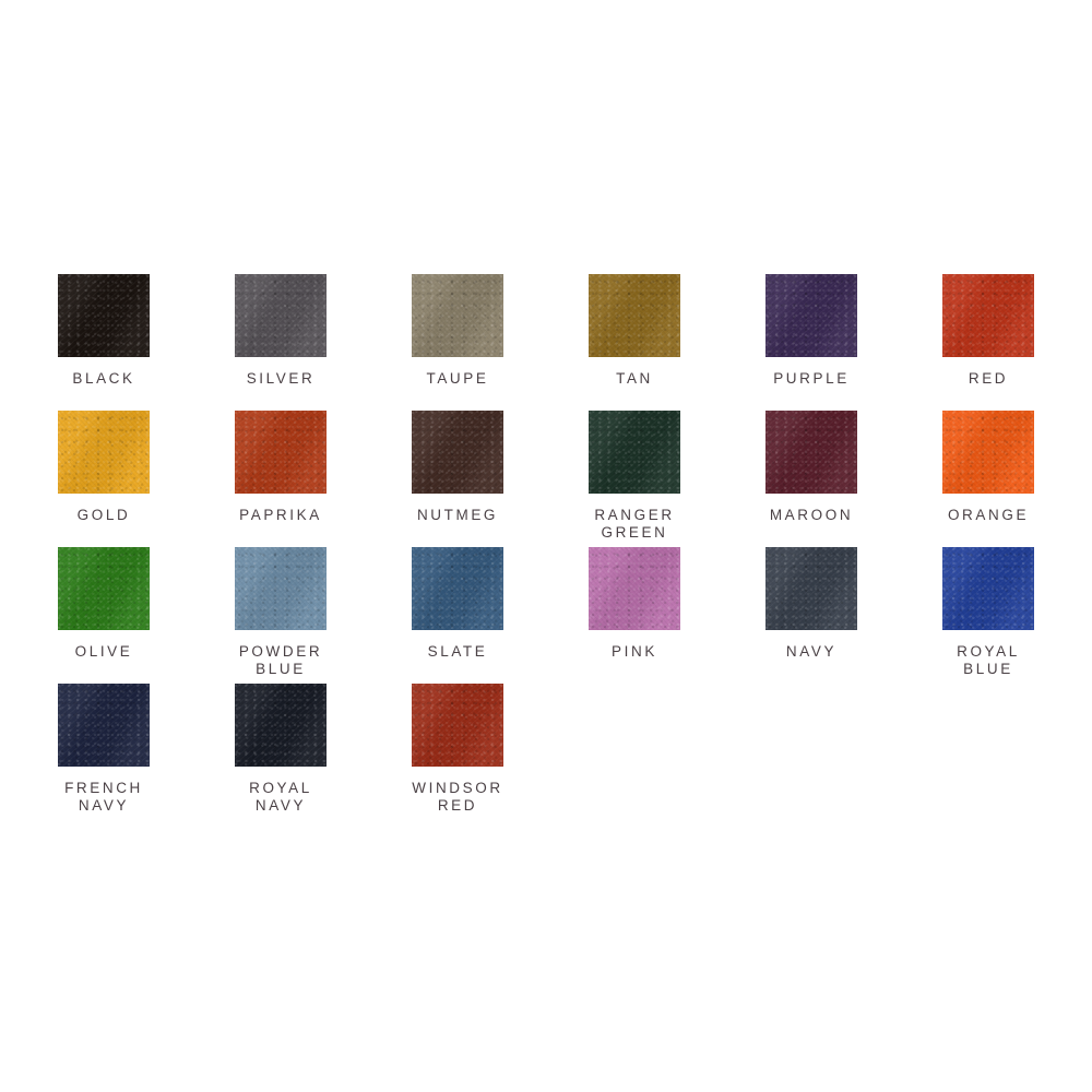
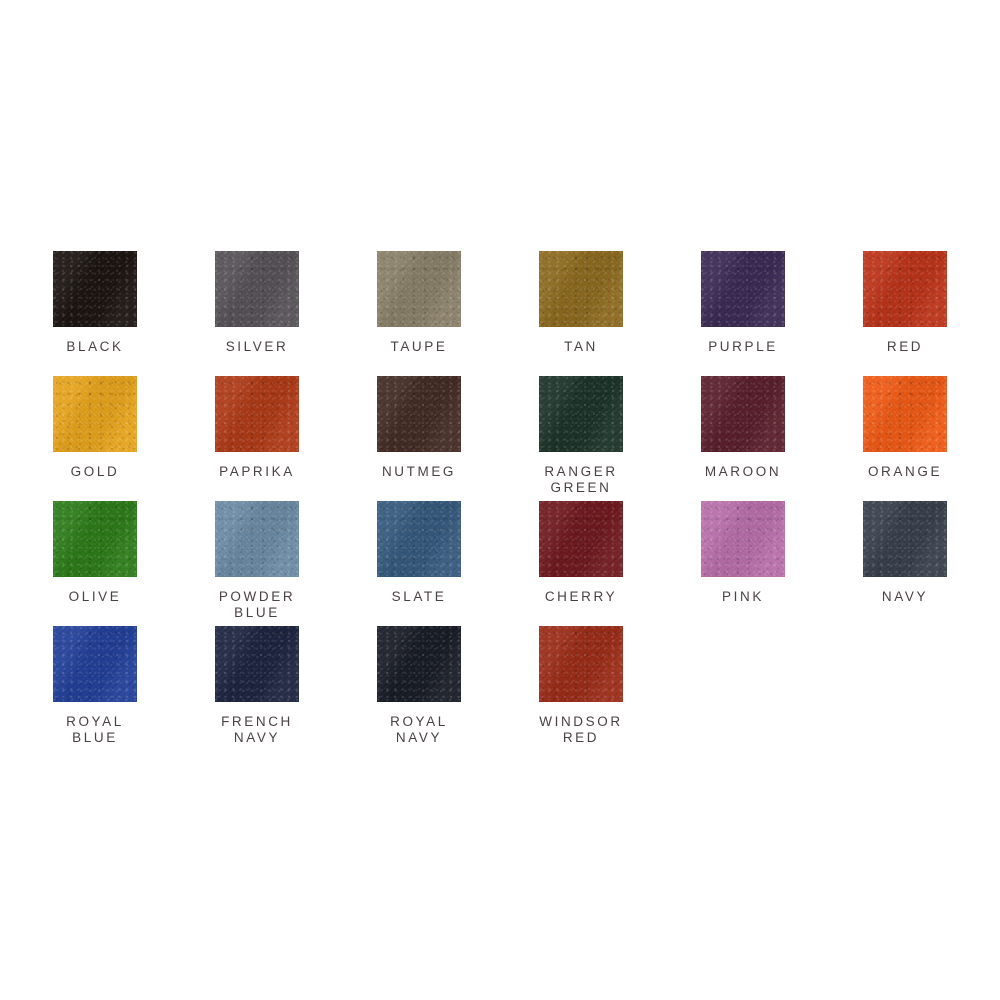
  BLACK
  SILVER
  TAUPE
  TAN
  PURPLE
  RED
  GOLD
  PAPRIKA
  NUTMEG
  RANGER
  GREEN
  MAROON
  ORANGE
  OLIVE
  POWDER
  BLUE
  SLATE
+ CHERRY
  PINK
  NAVY
  ROYAL
  BLUE
  FRENCH
  NAVY
  ROYAL
  NAVY
  WINDSOR
  RED
